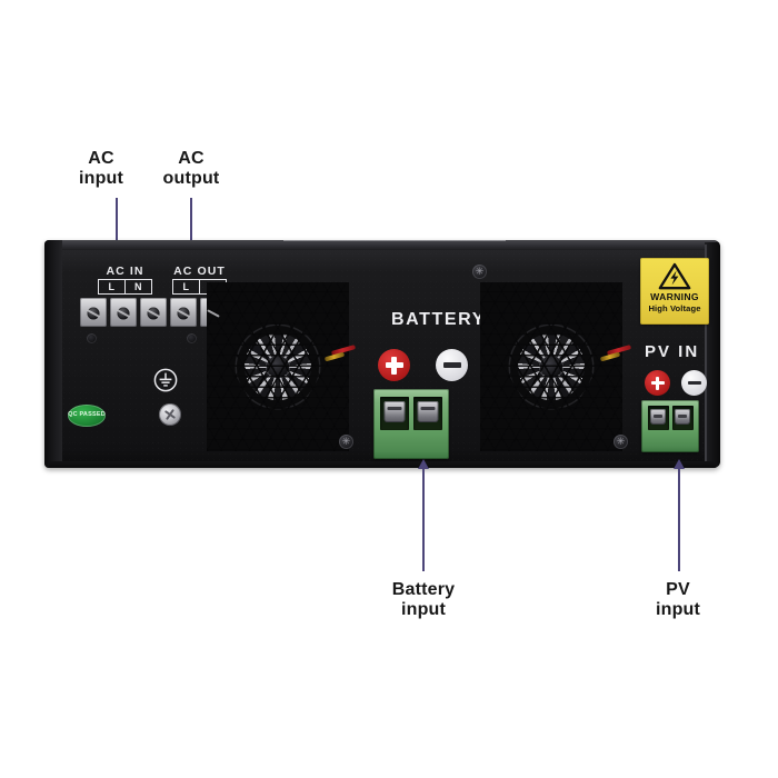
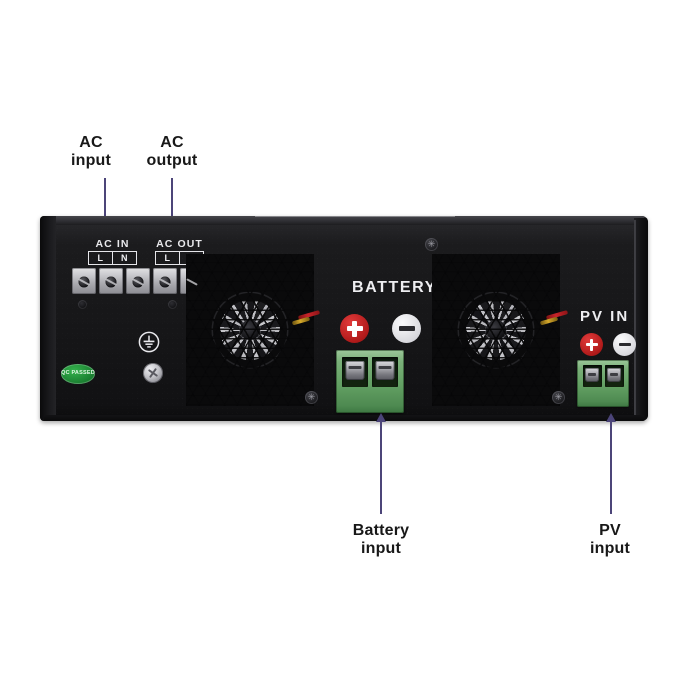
  AC
  input
  AC
  output
  AC IN
  L
  N
  AC OUT
  L
  BATTERY
- WARNING
- High Voltage
  PV IN
  Battery
  input
  PV
  input
